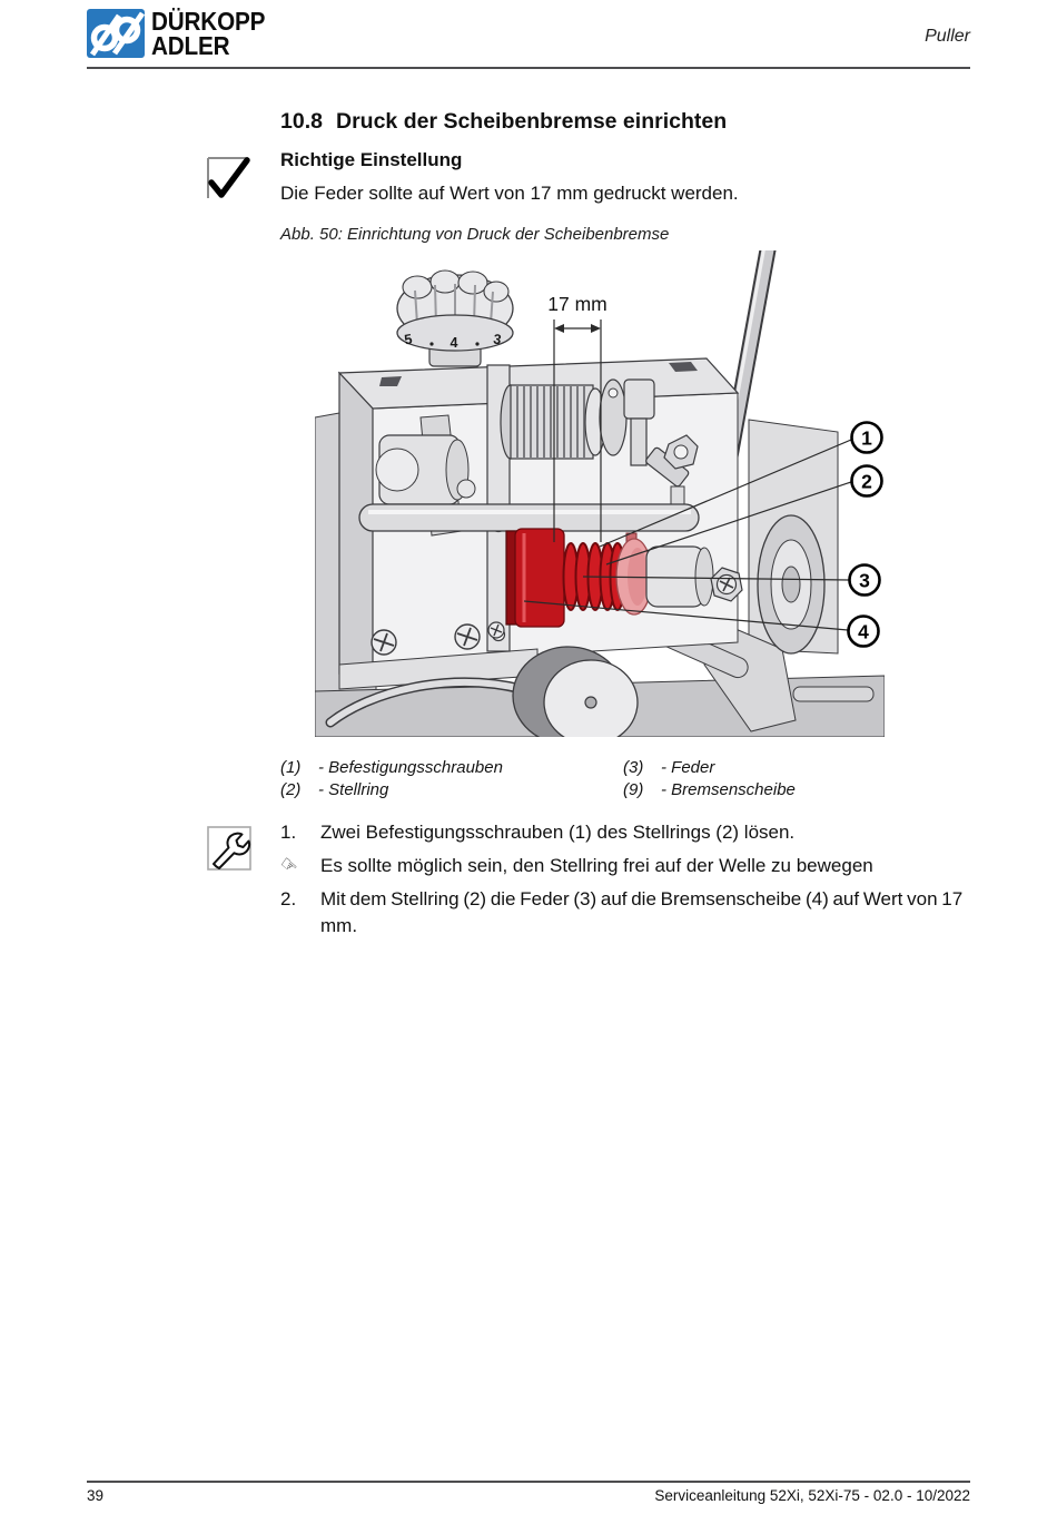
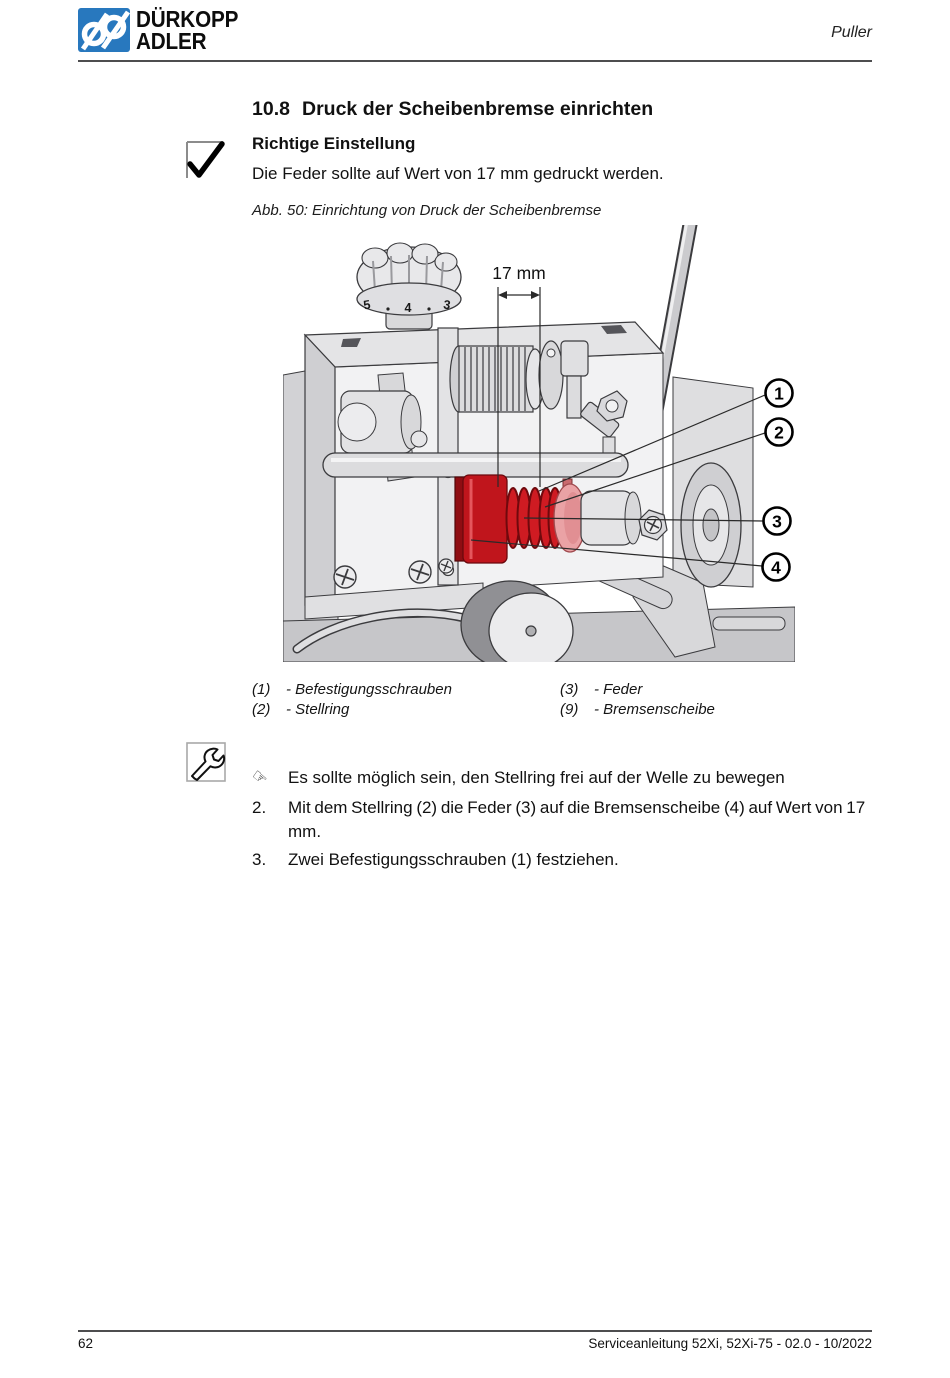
  DÜRKOPP
  ADLER
  Puller
  10.8
  Druck der Scheibenbremse einrichten
  Richtige Einstellung
  Die Feder sollte auf Wert von 17 mm gedruckt werden.
  Abb. 50: Einrichtung von Druck der Scheibenbremse
  4
  17 mm
  1
  2
  3
  4
  (1)
  - Befestigungsschrauben
  (2)
  - Stellring
  (3)
  - Feder
  (9)
  - Bremsenscheibe
- 1.
- Zwei Befestigungsschrauben (1) des Stellrings (2) lösen.
  Es sollte möglich sein, den Stellring frei auf der Welle zu bewegen
  2.
  Mit dem Stellring (2) die Feder (3) auf die Bremsenscheibe (4) auf Wert von 17 mm.
+ 3.
+ Zwei Befestigungsschrauben (1) festziehen.
- 39
+ 62
  Serviceanleitung 52Xi, 52Xi-75 - 02.0 - 10/2022
